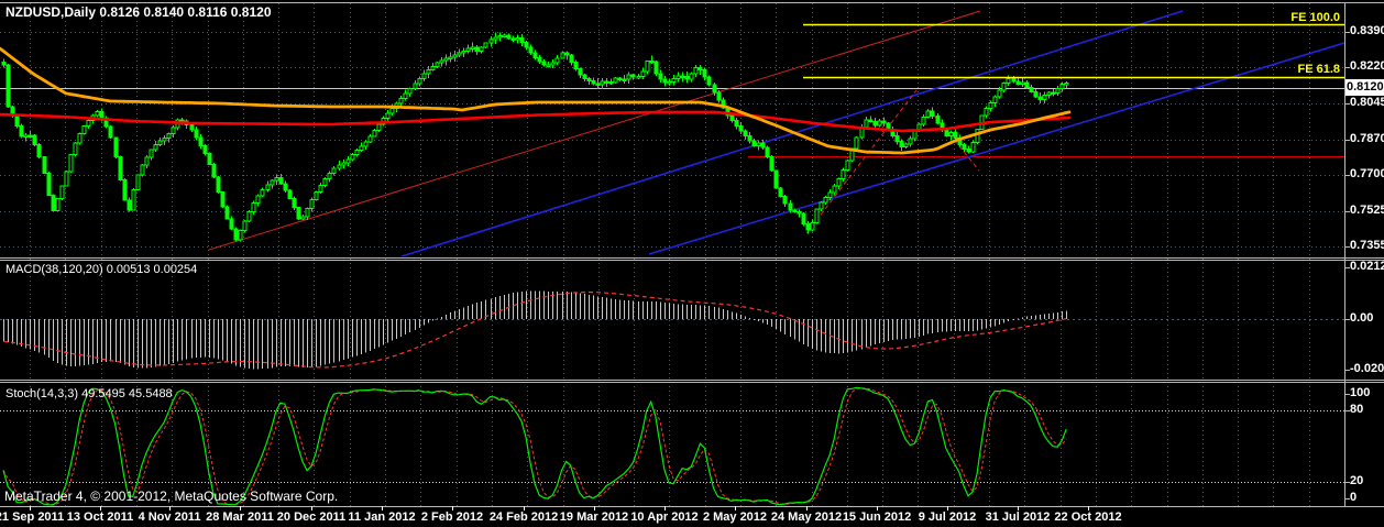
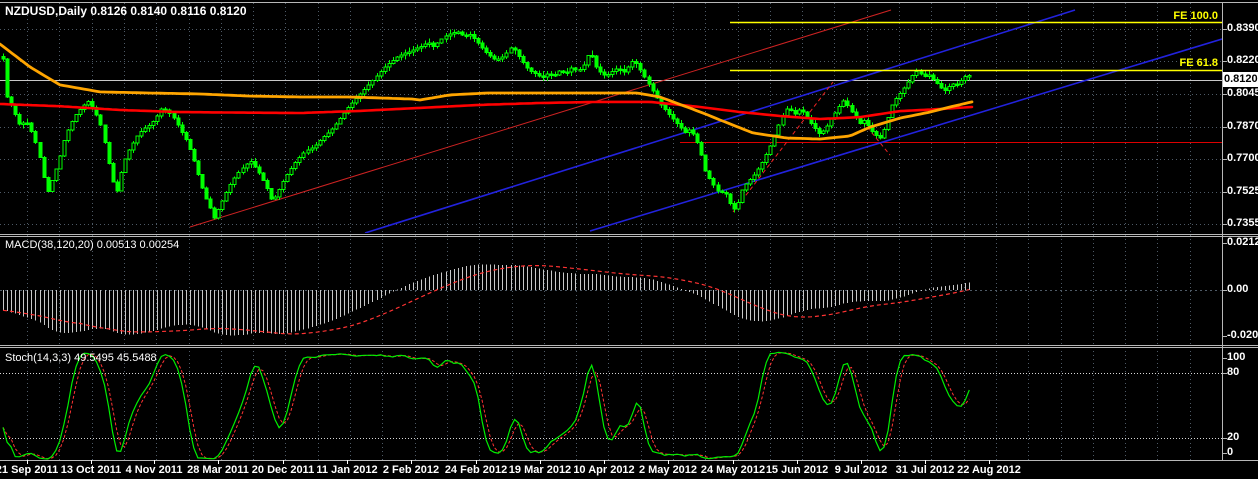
  NZDUSD,Daily 0.8126 0.8140 0.8116 0.8120
  MACD(38,120,20) 0.00513 0.00254
  Stoch(14,3,3) 49.5495 45.5488
- MetaTrader 4, © 2001-2012, MetaQuotes Software Corp.
  FE 100.0
  FE 61.8
  0.8120
  0.839
  0.822
  0.804
  0.787
  0.770
  0.752
  0.735
  0.021
  0.00
  -0.020
  100
  80
  20
  0
  1 Sep 2011
  13 Oct 2011
  4 Nov 2011
  28 Mar 2011
  20 Dec 2011
  11 Jan 2012
  2 Feb 2012
  24 Feb 2012
  19 Mar 2012
  10 Apr 2012
  2 May 2012
  24 May 2012
  15 Jun 2012
  9 Jul 2012
  31 Jul 2012
- 22 Oct 2012
+ 22 Aug 2012
